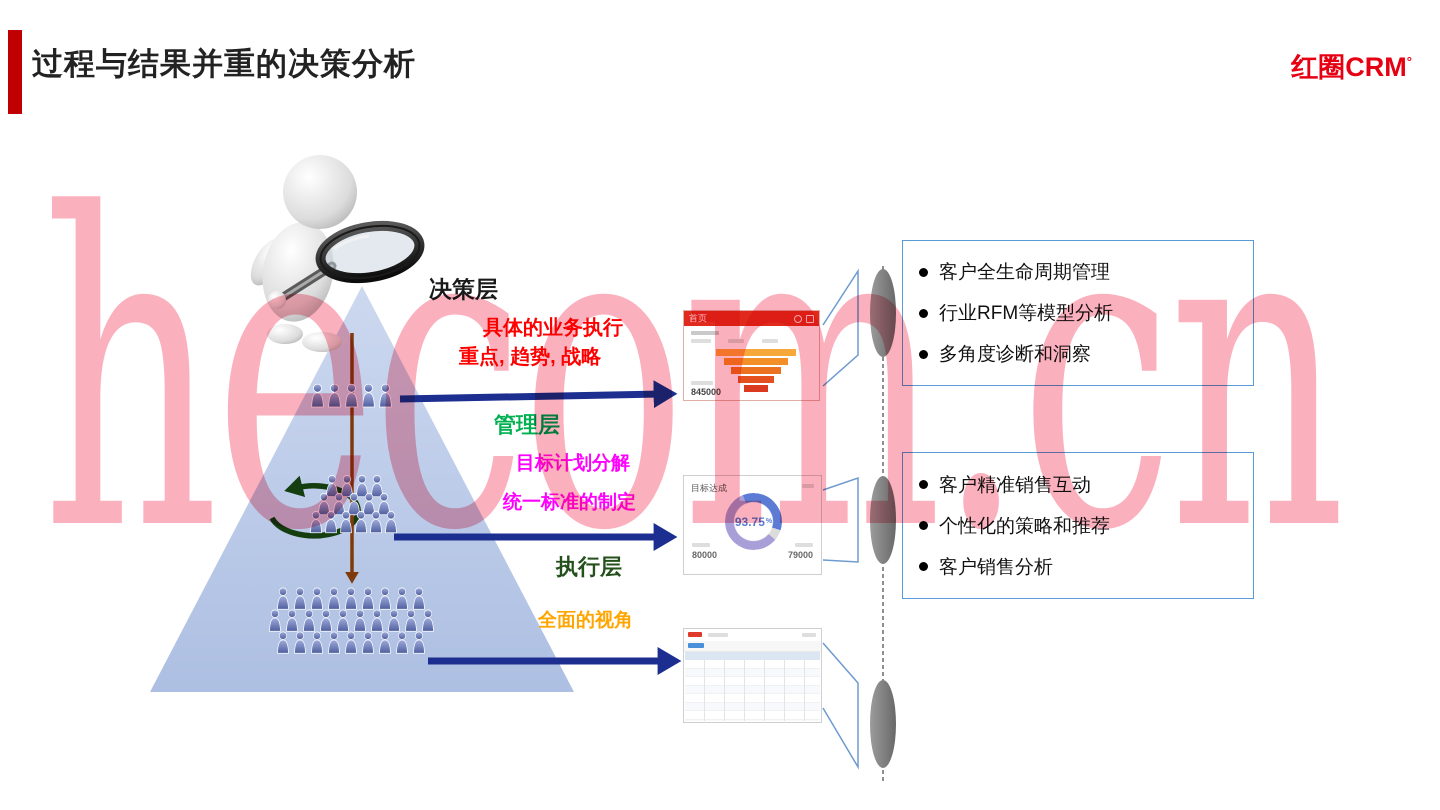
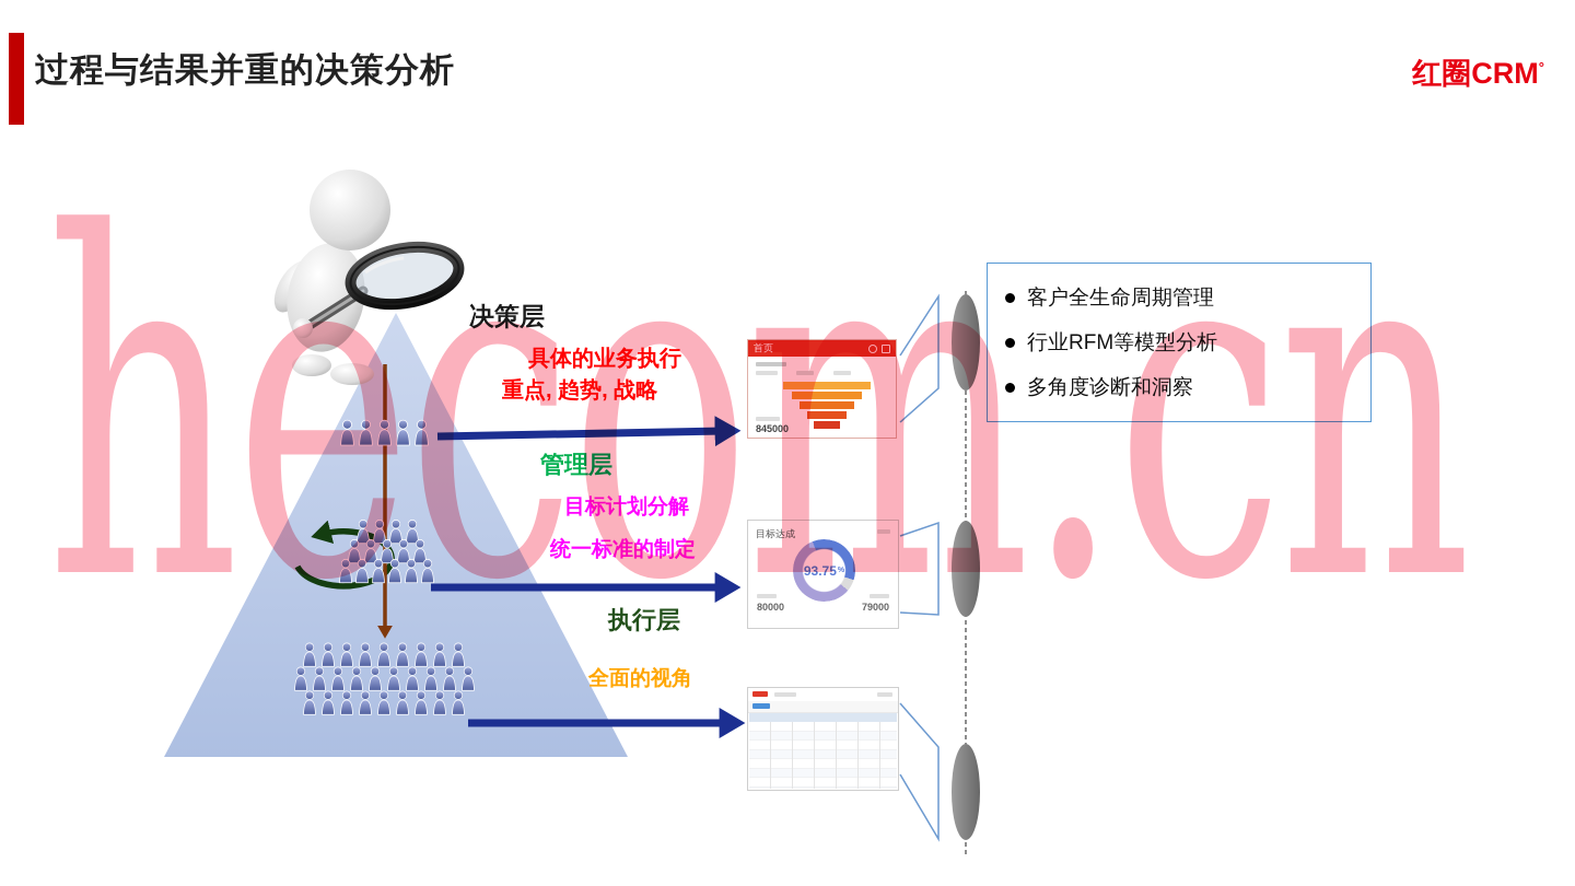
  过程与结果并重的决策分析
  红圈CRM°
  决策层
  具体的业务执行
  重点, 趋势, 战略
  管理层
  目标计划分解
  统一标准的制定
  执行层
  全面的视角
  首页
  845000
  目标达成
  93.75
  80000
  79000
  客户全生命周期管理
  行业RFM等模型分析
  多角度诊断和洞察
- 客户精准销售互动
- 个性化的策略和推荐
- 客户销售分析
  hecom.cn
